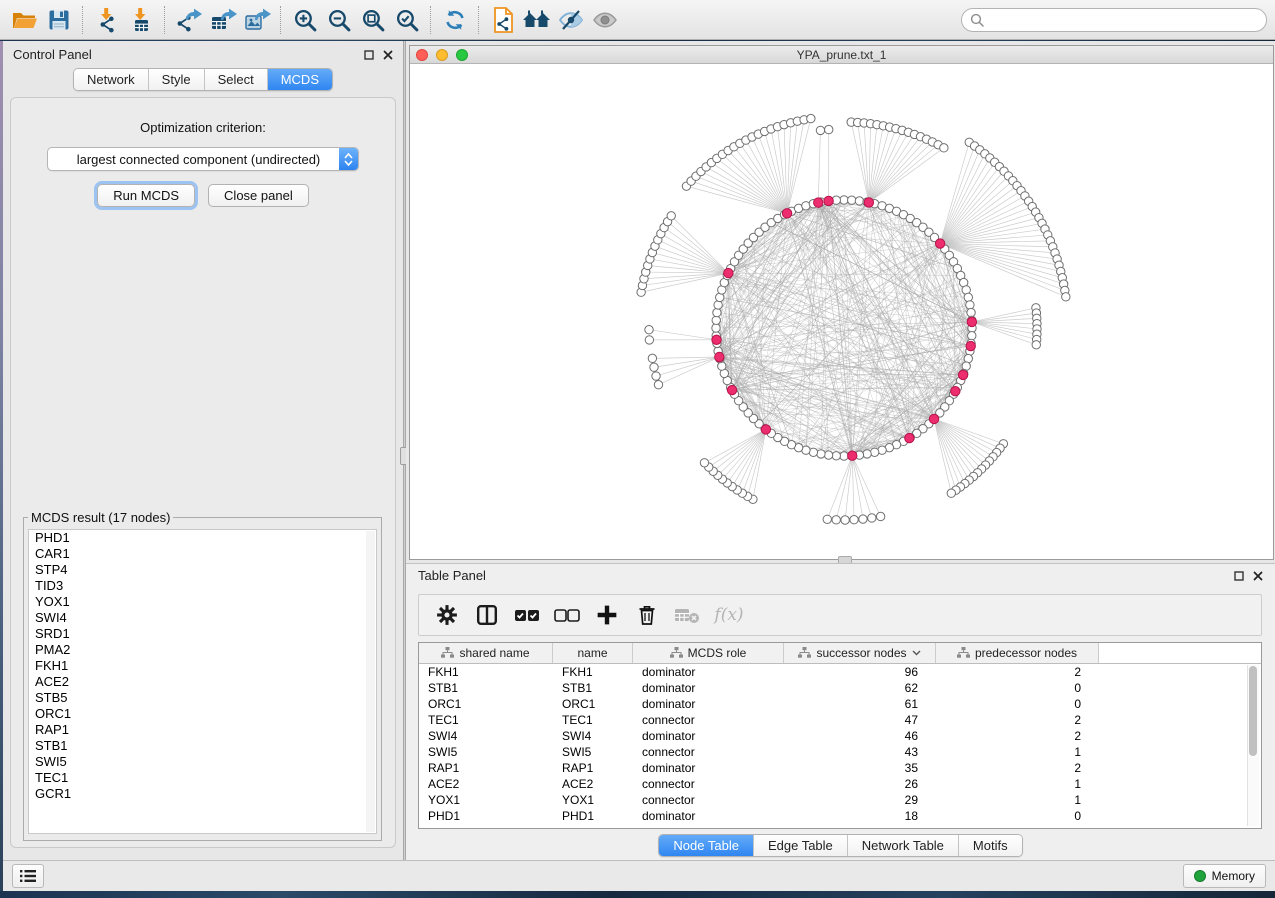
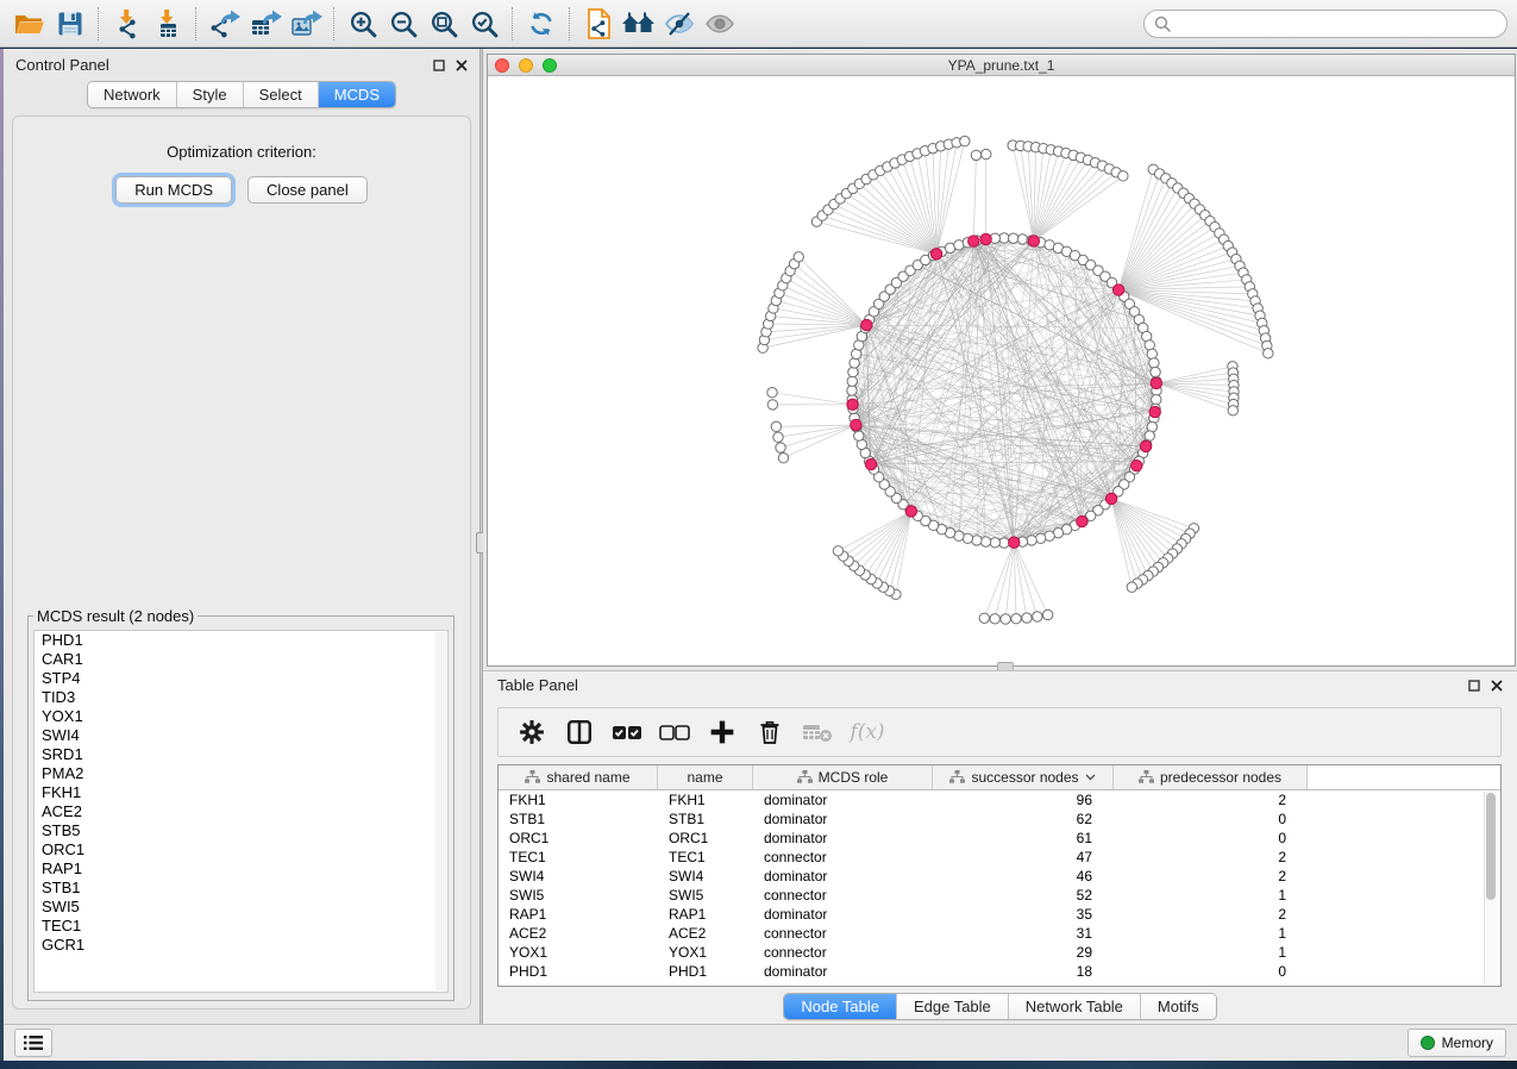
  Control Panel
  Network
  Style
  Select
  MCDS
  Optimization criterion:
- largest connected component (undirected)
  Run MCDS
  Close panel
- MCDS result (17 nodes)
+ MCDS result (2 nodes)
  PHD1
  CAR1
  STP4
  TID3
  YOX1
  SWI4
  SRD1
  PMA2
  FKH1
  ACE2
  STB5
  ORC1
  RAP1
  STB1
  SWI5
  TEC1
  GCR1
  YPA_prune.txt_1
  Table Panel
  f(x)
  shared name
  name
  MCDS role
  successor nodes
  predecessor nodes
  FKH1
  FKH1
  dominator
  96
  2
  STB1
  STB1
  dominator
  62
  0
  ORC1
  ORC1
  dominator
  61
  0
  TEC1
  TEC1
  connector
  47
  2
  SWI4
  SWI4
  dominator
  46
  2
  SWI5
  SWI5
  connector
- 43
+ 52
  1
  RAP1
  RAP1
  dominator
  35
  2
  ACE2
  ACE2
  connector
- 26
+ 31
  1
  YOX1
  YOX1
  connector
  29
  1
  PHD1
  PHD1
  dominator
  18
  0
  Node Table
  Edge Table
  Network Table
  Motifs
  Memory
